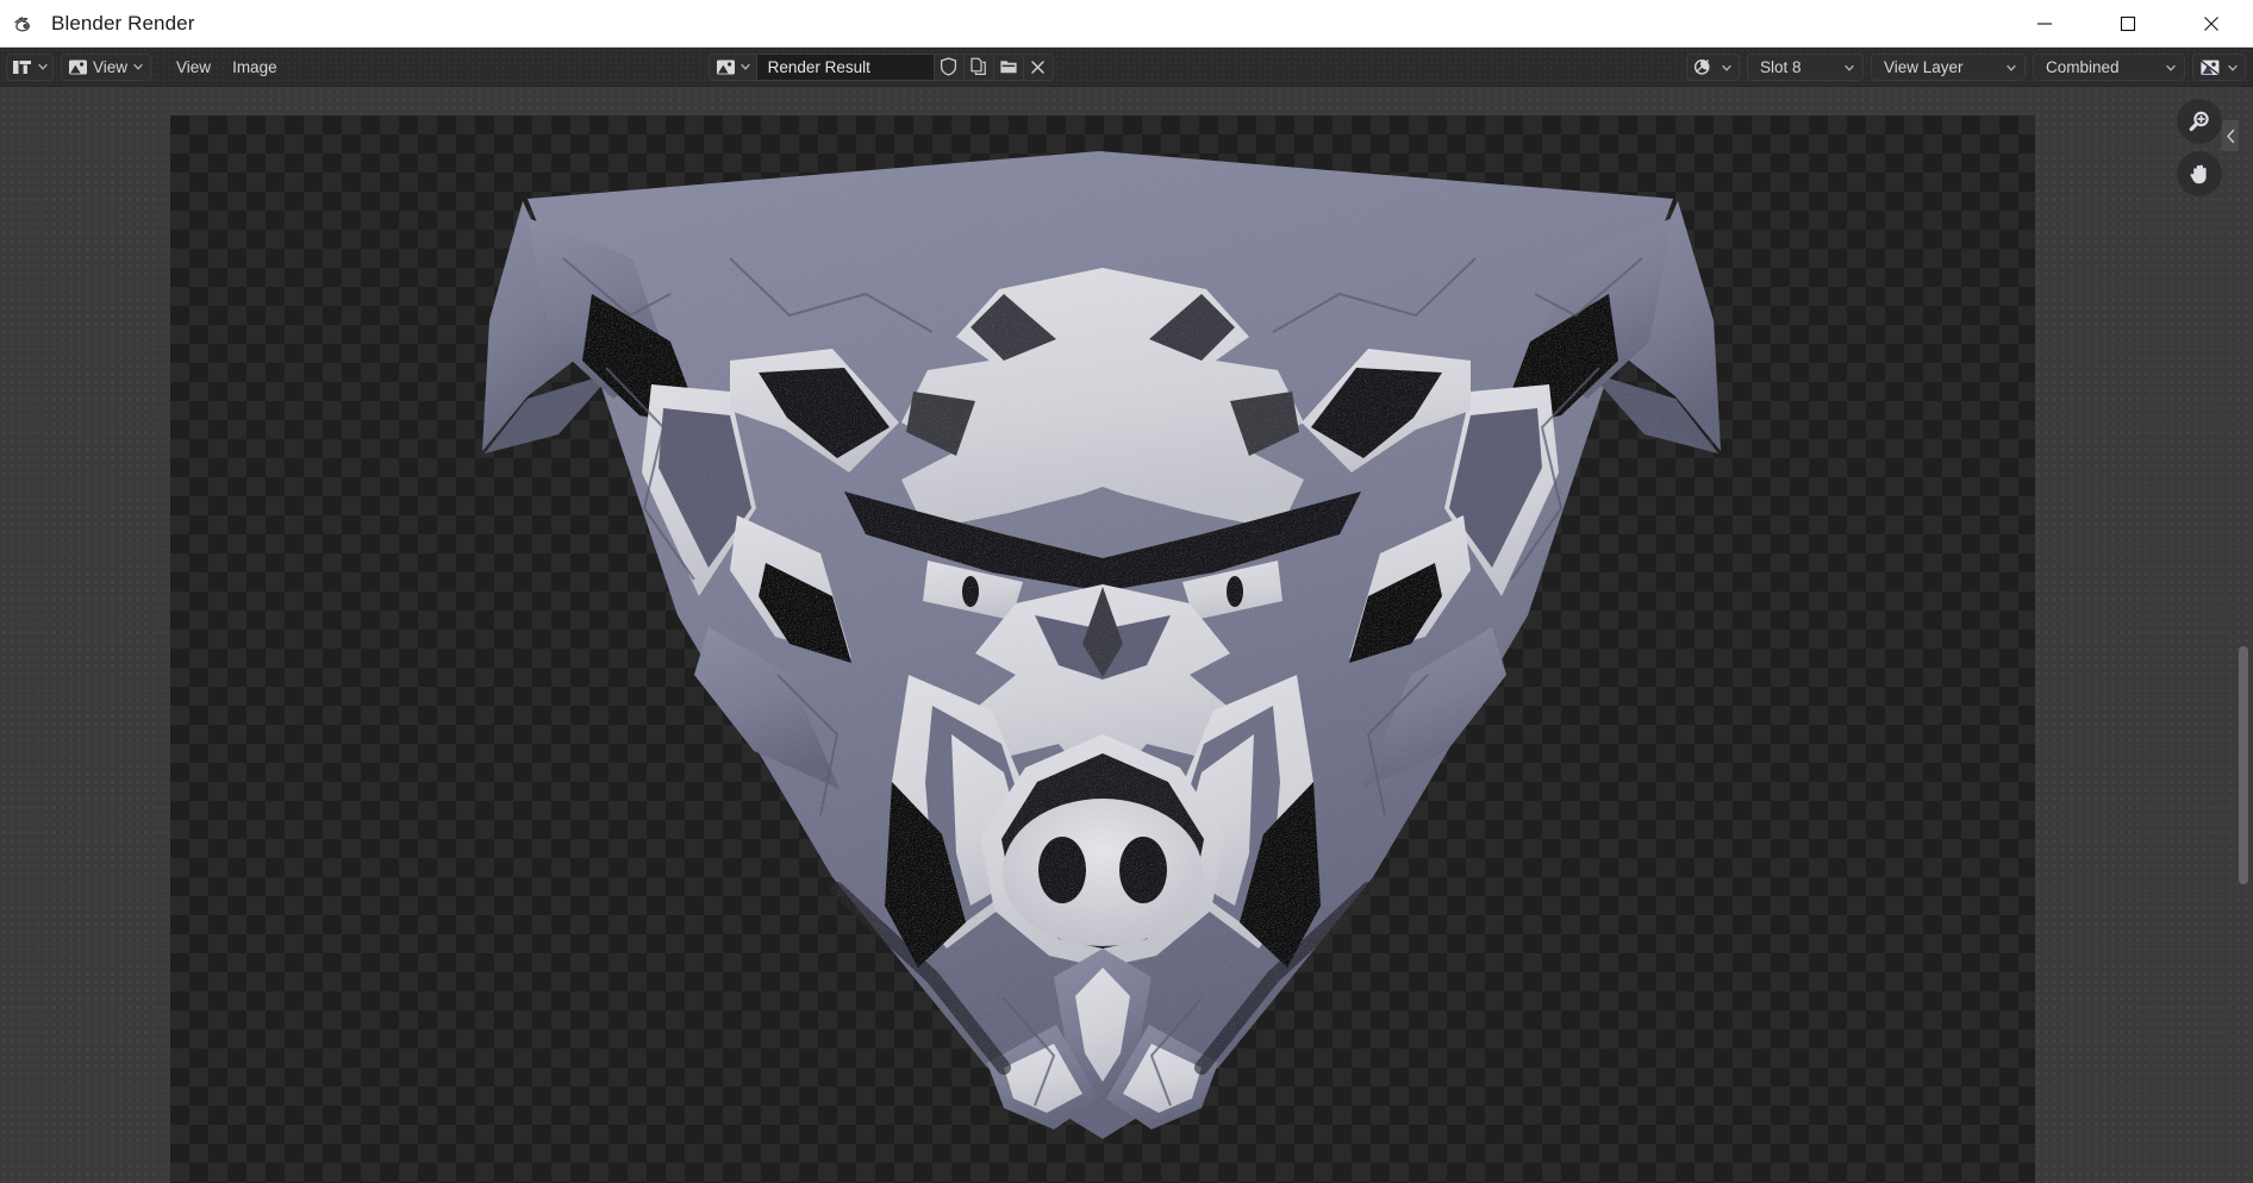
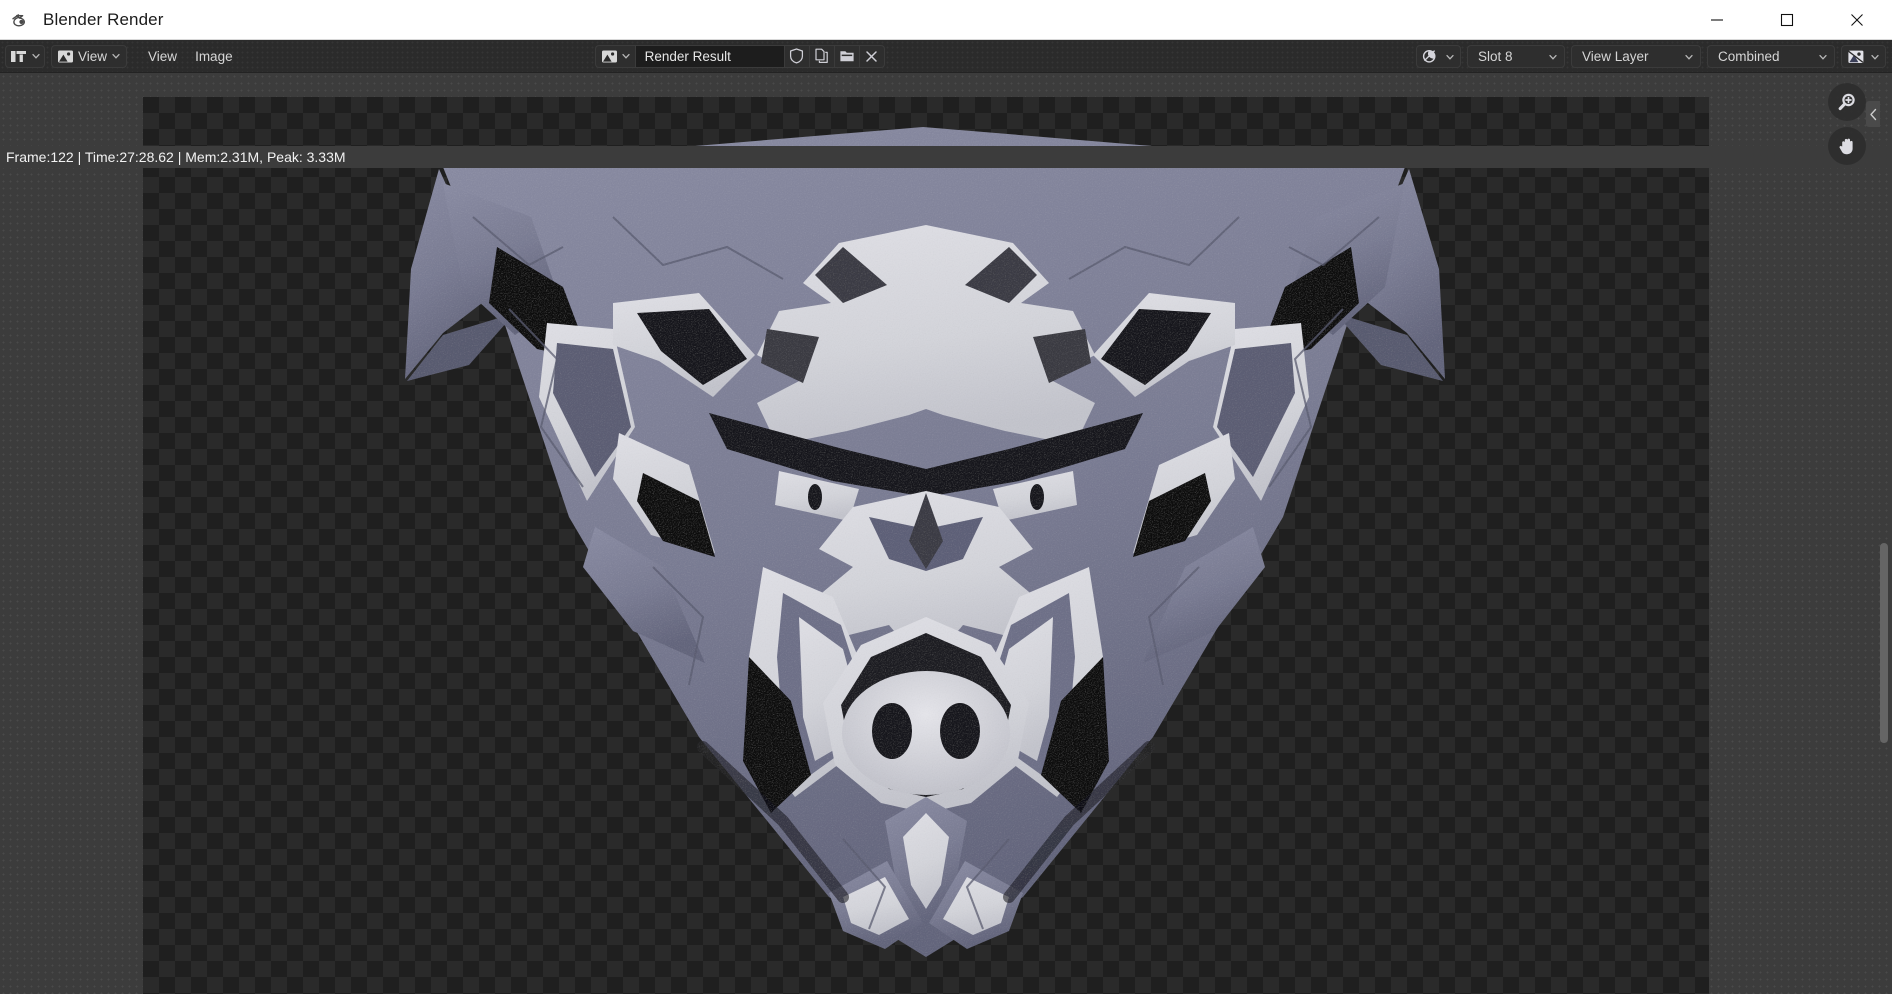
  Blender Render
  View
  View
  Image
  Render Result
  Slot 8
  View Layer
  Combined
+ Frame:122 | Time:27:28.62 | Mem:2.31M, Peak: 3.33M
